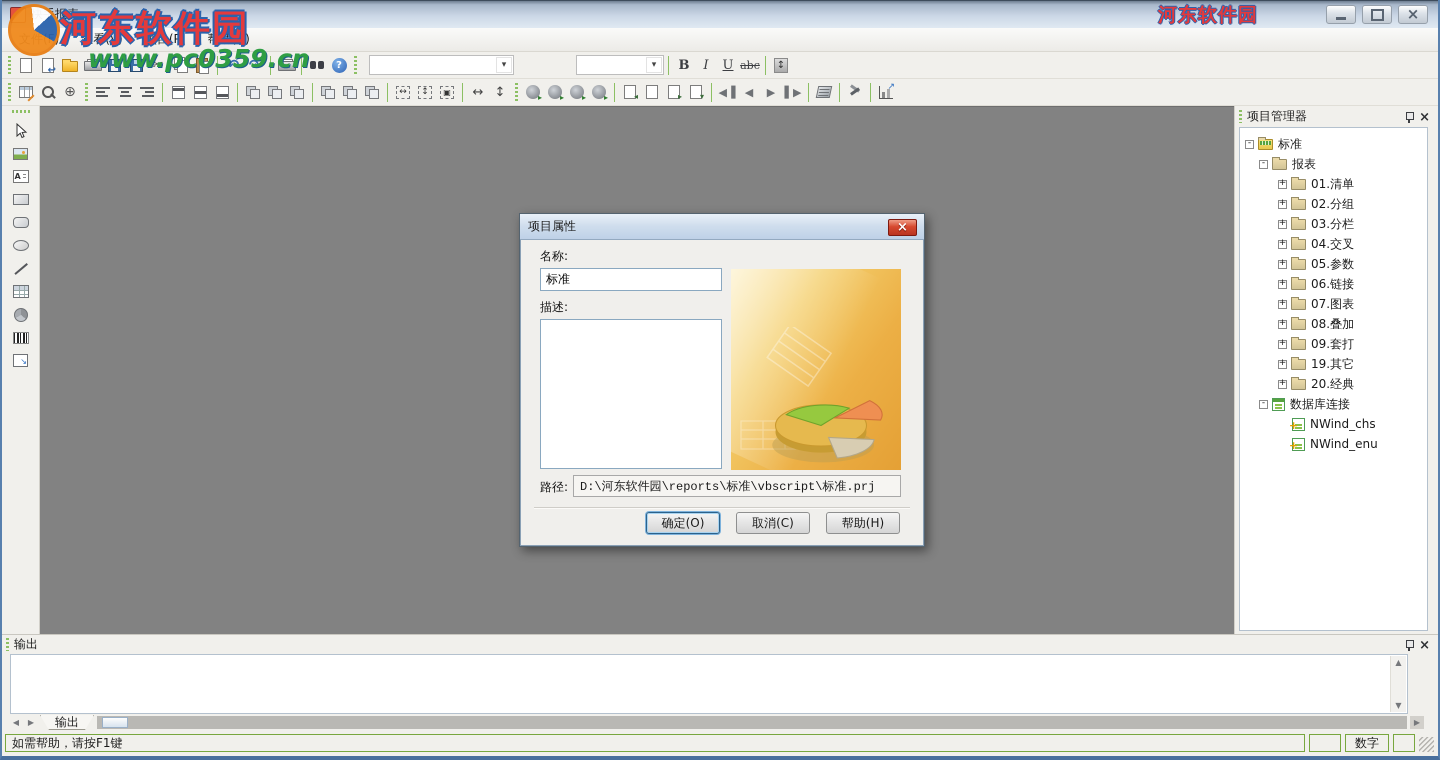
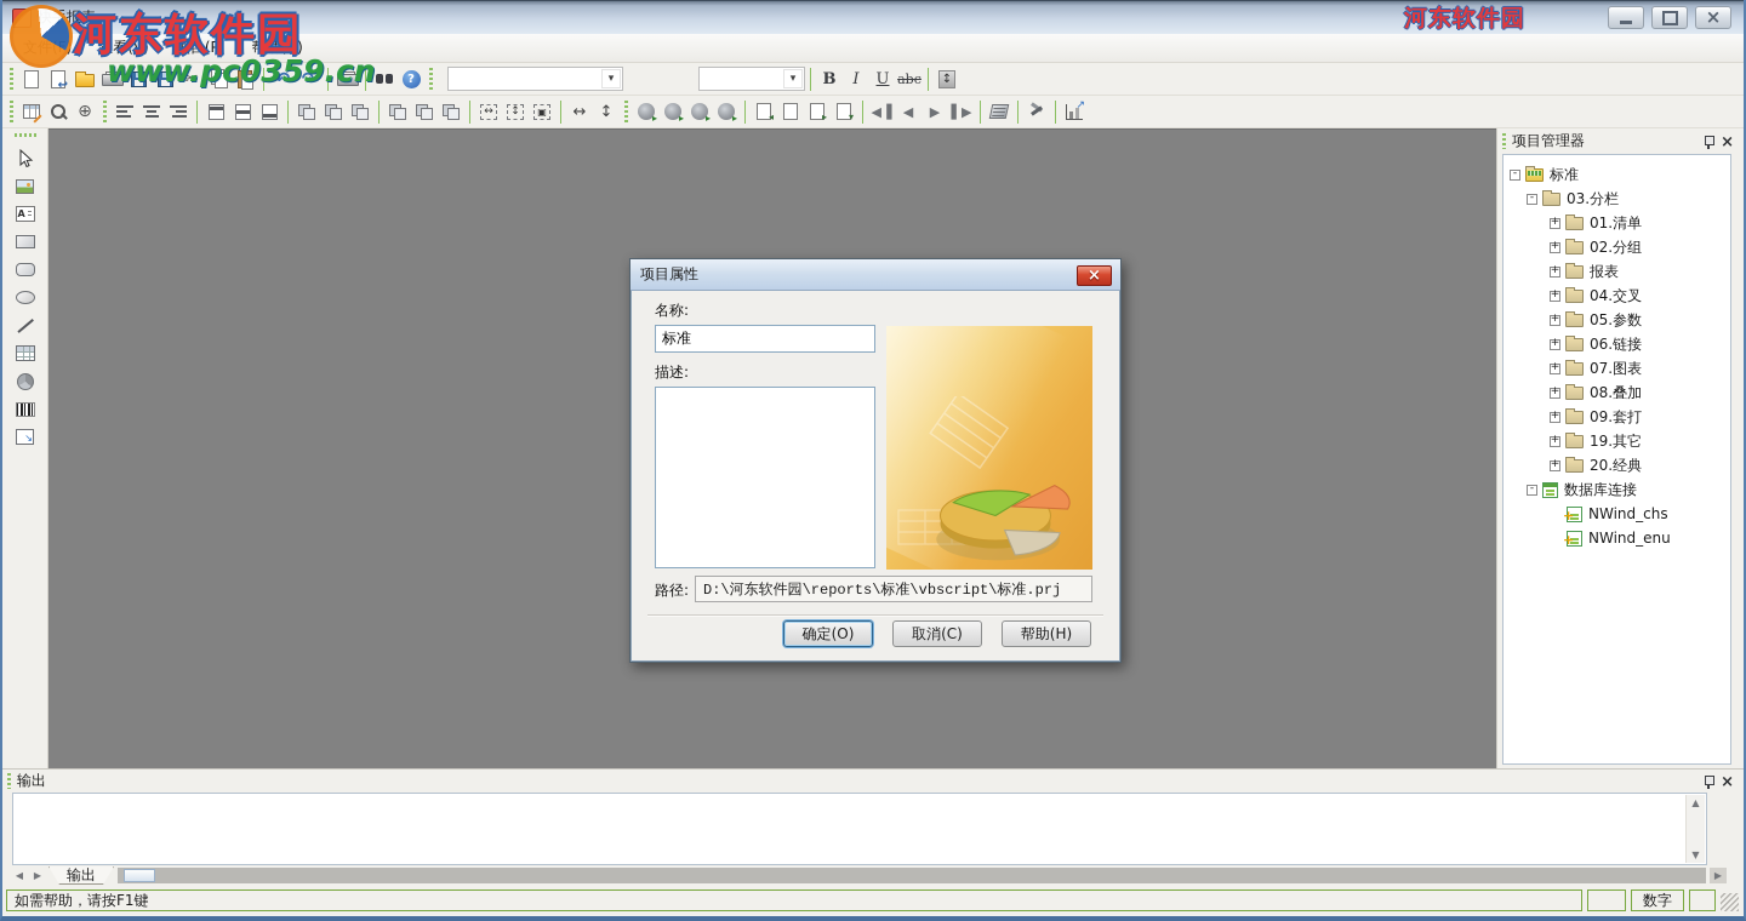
  查看(V)
  项目(P)
  帮助(H)
  B
  I
  U
  abc
  项目管理器
  标准
- 报表
+ 03.分栏
  01.清单
  02.分组
- 03.分栏
+ 报表
  04.交叉
  05.参数
  06.链接
  07.图表
  08.叠加
  09.套打
  19.其它
  20.经典
  数据库连接
  NWind_chs
  NWind_enu
  输出
  输出
  如需帮助，请按F1键
  数字
  项目属性
  名称:
  标准
  描述:
  路径:
  D:\河东软件园\reports\标准\vbscript\标准.prj
  确定(O)
  取消(C)
  帮助(H)
  河东软件园
  www.pc0359.cn
  河东软件园
